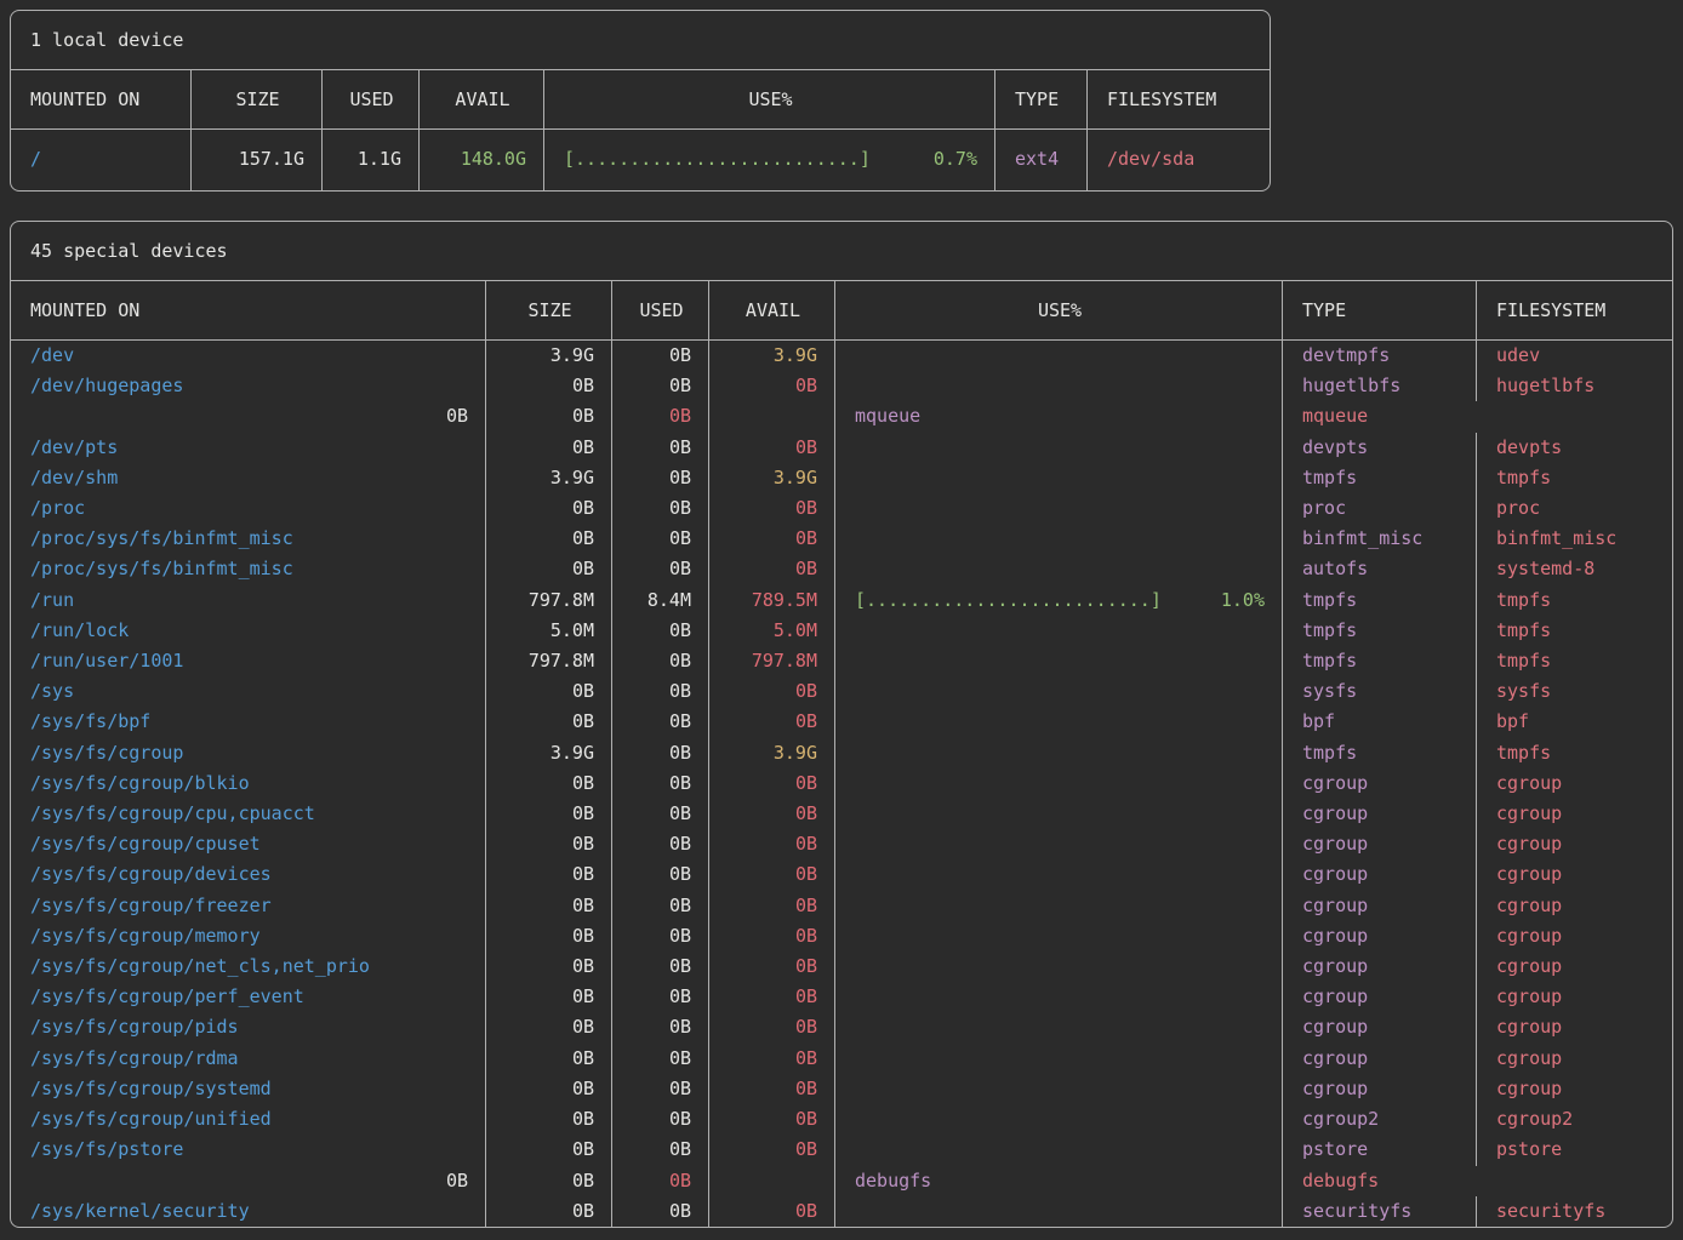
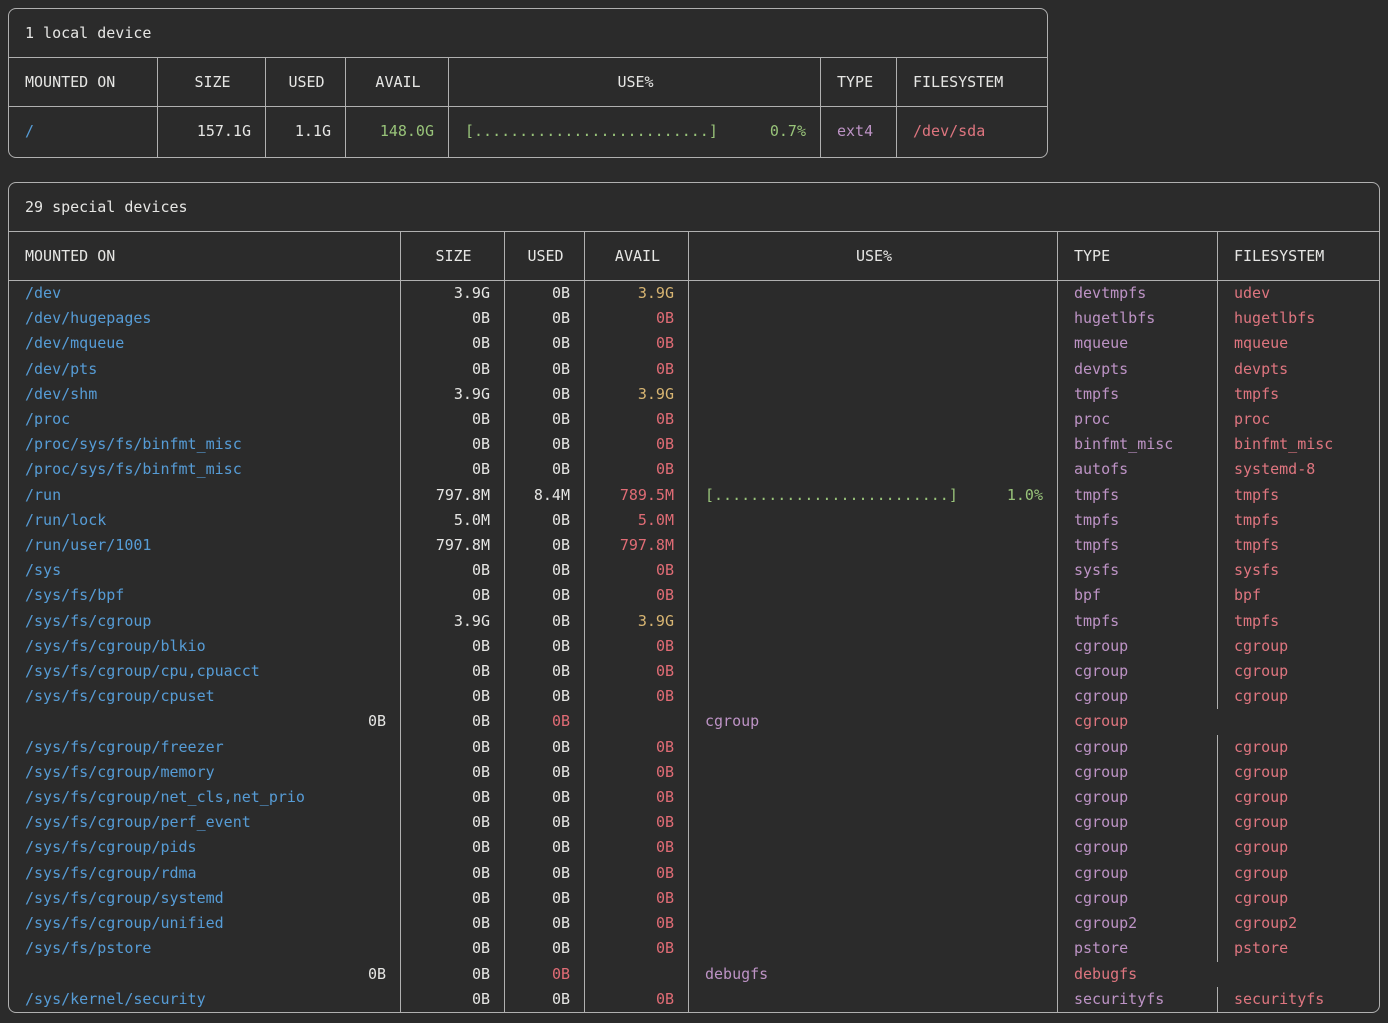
  1 local device
  MOUNTED ON
  SIZE
  USED
  AVAIL
  USE%
  TYPE
  FILESYSTEM
  /
  157.1G
  1.1G
  148.0G
  [..........................]
  0.7%
  ext4
  /dev/sda
- 45 special devices
+ 29 special devices
  MOUNTED ON
  SIZE
  USED
  AVAIL
  USE%
  TYPE
  FILESYSTEM
  /dev
  3.9G
  0B
  3.9G
  devtmpfs
  udev
  /dev/hugepages
  0B
  0B
  0B
  hugetlbfs
  hugetlbfs
+ /dev/mqueue
  0B
  0B
  0B
  mqueue
  mqueue
  /dev/pts
  0B
  0B
  0B
  devpts
  devpts
  /dev/shm
  3.9G
  0B
  3.9G
  tmpfs
  tmpfs
  /proc
  0B
  0B
  0B
  proc
  proc
  /proc/sys/fs/binfmt_misc
  0B
  0B
  0B
  binfmt_misc
  binfmt_misc
  /proc/sys/fs/binfmt_misc
  0B
  0B
  0B
  autofs
  systemd-8
  /run
  797.8M
  8.4M
  789.5M
  [..........................]
  1.0%
  tmpfs
  tmpfs
  /run/lock
  5.0M
  0B
  5.0M
  tmpfs
  tmpfs
  /run/user/1001
  797.8M
  0B
  797.8M
  tmpfs
  tmpfs
  /sys
  0B
  0B
  0B
  sysfs
  sysfs
  /sys/fs/bpf
  0B
  0B
  0B
  bpf
  bpf
  /sys/fs/cgroup
  3.9G
  0B
  3.9G
  tmpfs
  tmpfs
  /sys/fs/cgroup/blkio
  0B
  0B
  0B
  cgroup
  cgroup
  /sys/fs/cgroup/cpu,cpuacct
  0B
  0B
  0B
  cgroup
  cgroup
  /sys/fs/cgroup/cpuset
  0B
  0B
  0B
  cgroup
  cgroup
- /sys/fs/cgroup/devices
  0B
  0B
  0B
  cgroup
  cgroup
  /sys/fs/cgroup/freezer
  0B
  0B
  0B
  cgroup
  cgroup
  /sys/fs/cgroup/memory
  0B
  0B
  0B
  cgroup
  cgroup
  /sys/fs/cgroup/net_cls,net_prio
  0B
  0B
  0B
  cgroup
  cgroup
  /sys/fs/cgroup/perf_event
  0B
  0B
  0B
  cgroup
  cgroup
  /sys/fs/cgroup/pids
  0B
  0B
  0B
  cgroup
  cgroup
  /sys/fs/cgroup/rdma
  0B
  0B
  0B
  cgroup
  cgroup
  /sys/fs/cgroup/systemd
  0B
  0B
  0B
  cgroup
  cgroup
  /sys/fs/cgroup/unified
  0B
  0B
  0B
  cgroup2
  cgroup2
  /sys/fs/pstore
  0B
  0B
  0B
  pstore
  pstore
  0B
  0B
  0B
  debugfs
  debugfs
  /sys/kernel/security
  0B
  0B
  0B
  securityfs
  securityfs
